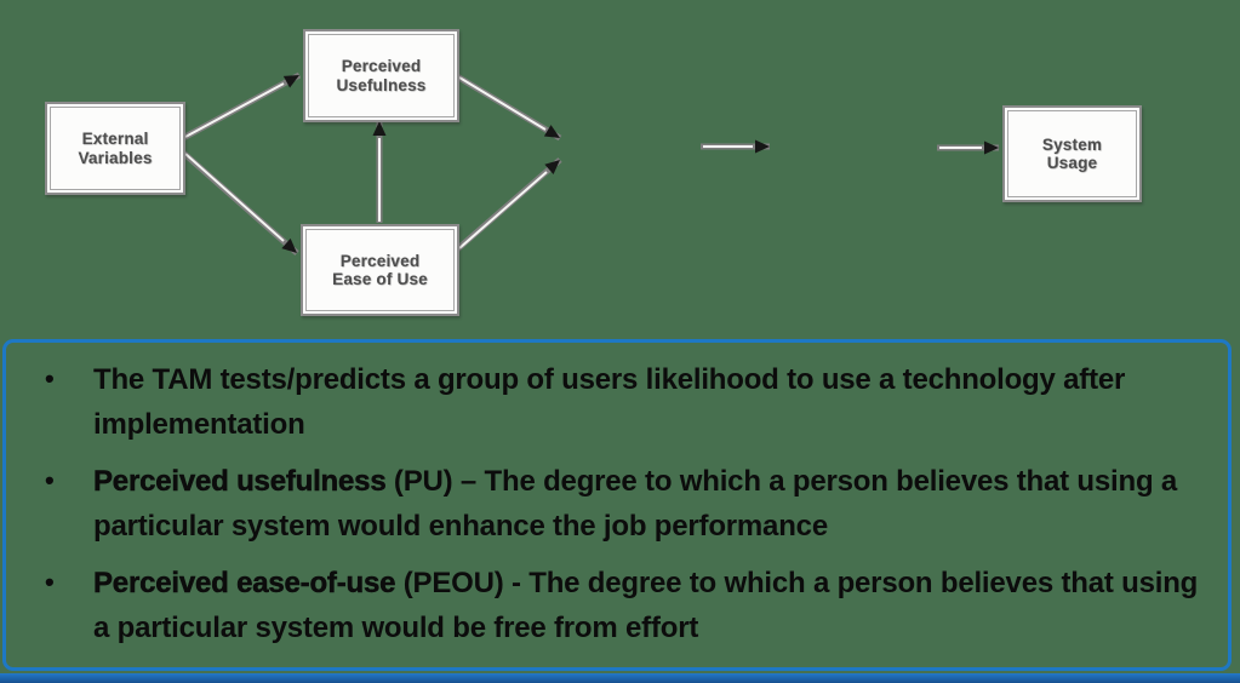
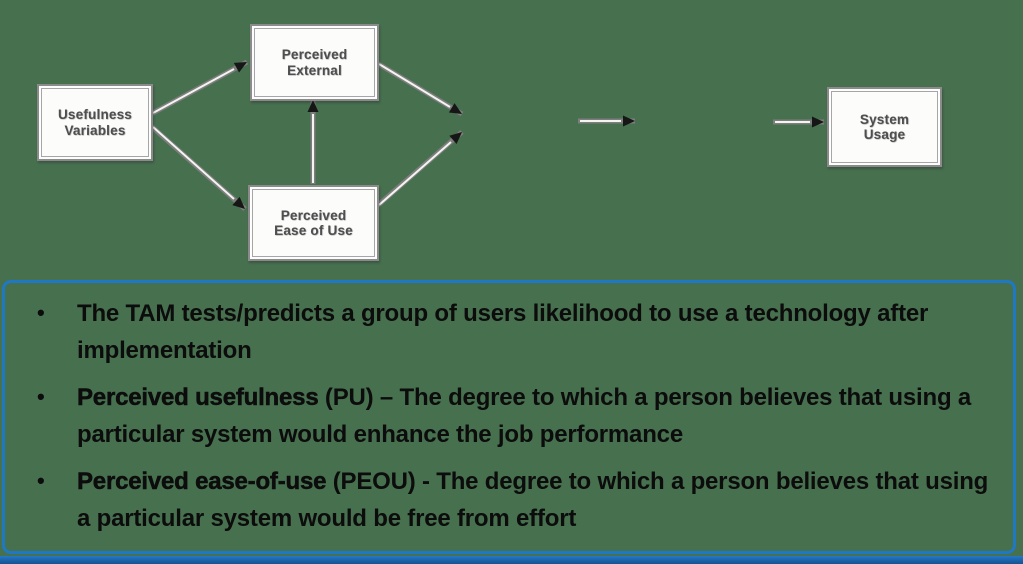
- External
+ Usefulness
  Variables
  Perceived
- Usefulness
+ External
  Perceived
  Ease of Use
  System
  Usage
  •
  The TAM tests/predicts a group of users likelihood to use a technology after implementation
  •
  Perceived usefulness (PU) – The degree to which a person believes that using a particular system would enhance the job performance
  •
  Perceived ease-of-use (PEOU) - The degree to which a person believes that using a particular system would be free from effort
